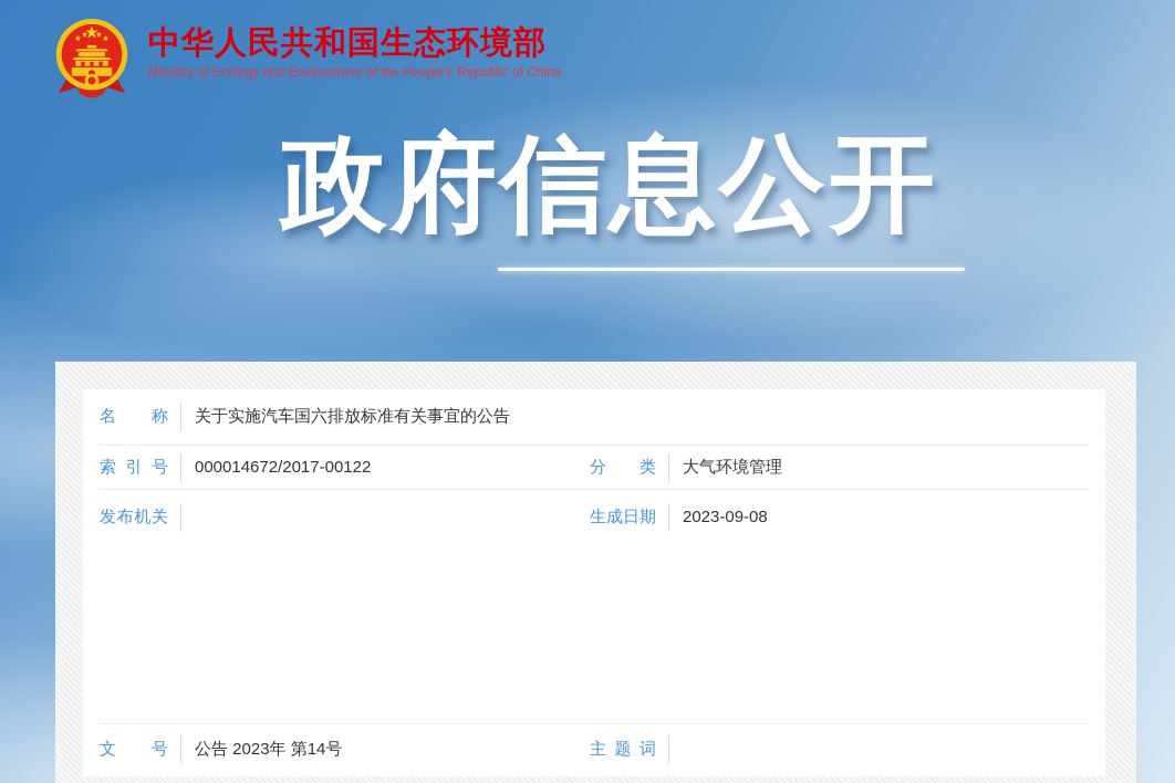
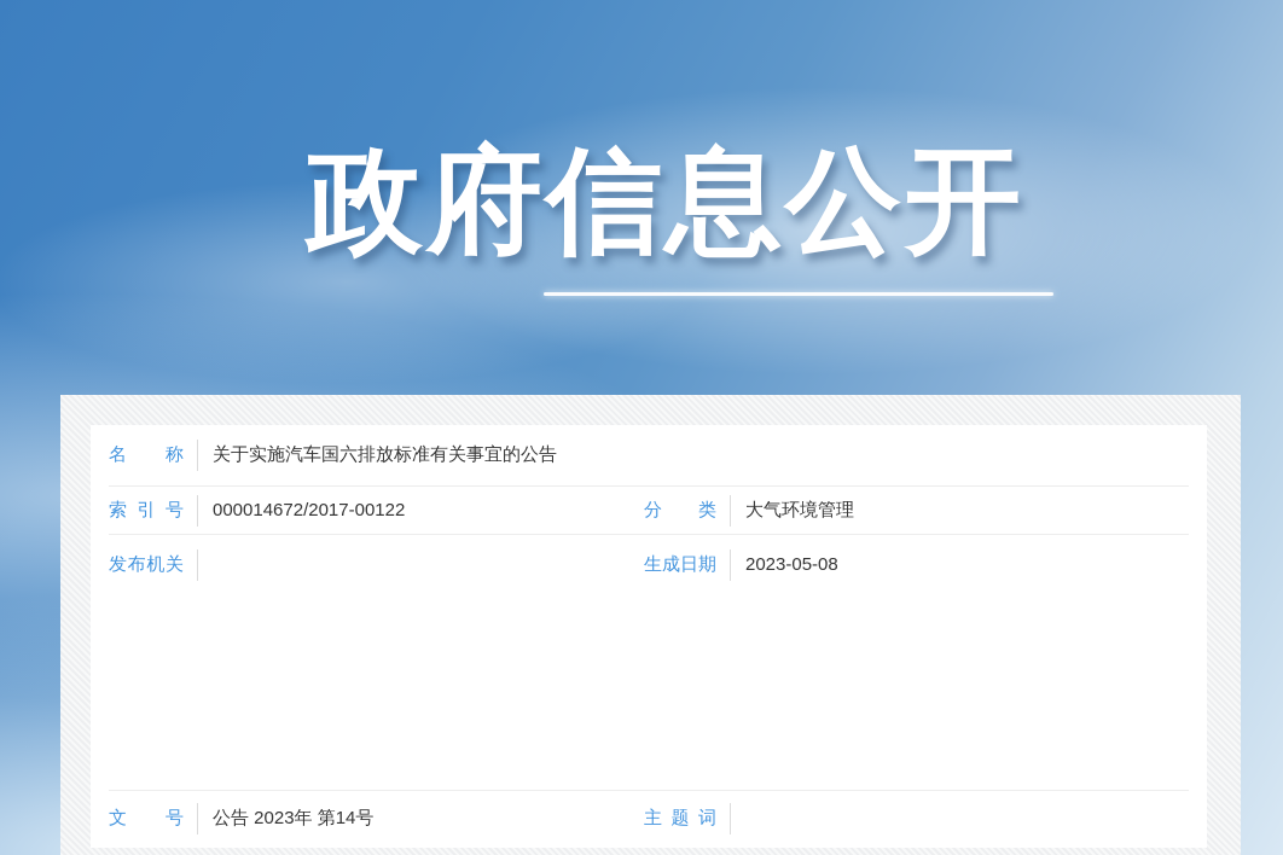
- 中华人民共和国生态环境部
- Ministry of Ecology and Environment of the People's Republic of China
  政府信息公开
  名称
  关于实施汽车国六排放标准有关事宜的公告
  索引号
  000014672/2017-00122
  分类
  大气环境管理
  发布机关
  生成日期
- 2023-09-08
+ 2023-05-08
  文号
  公告 2023年 第14号
  主题词
